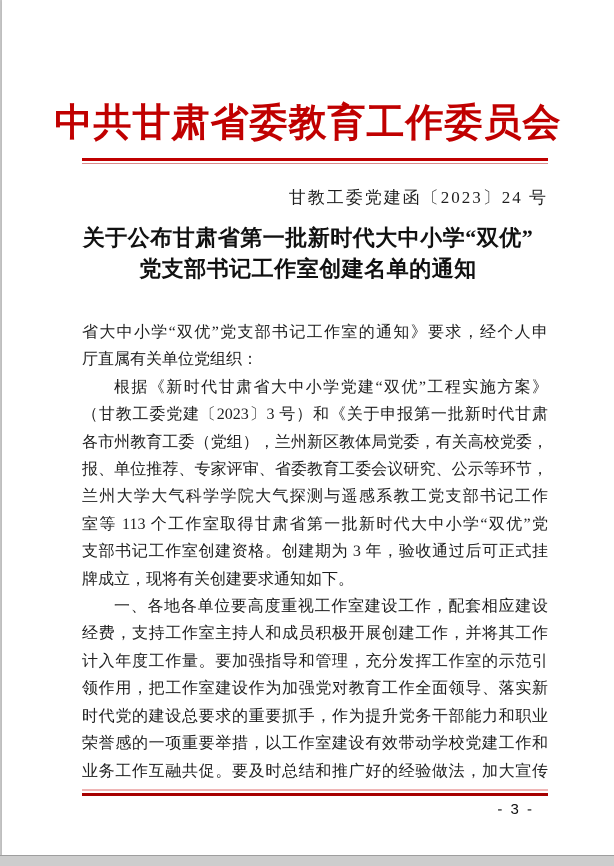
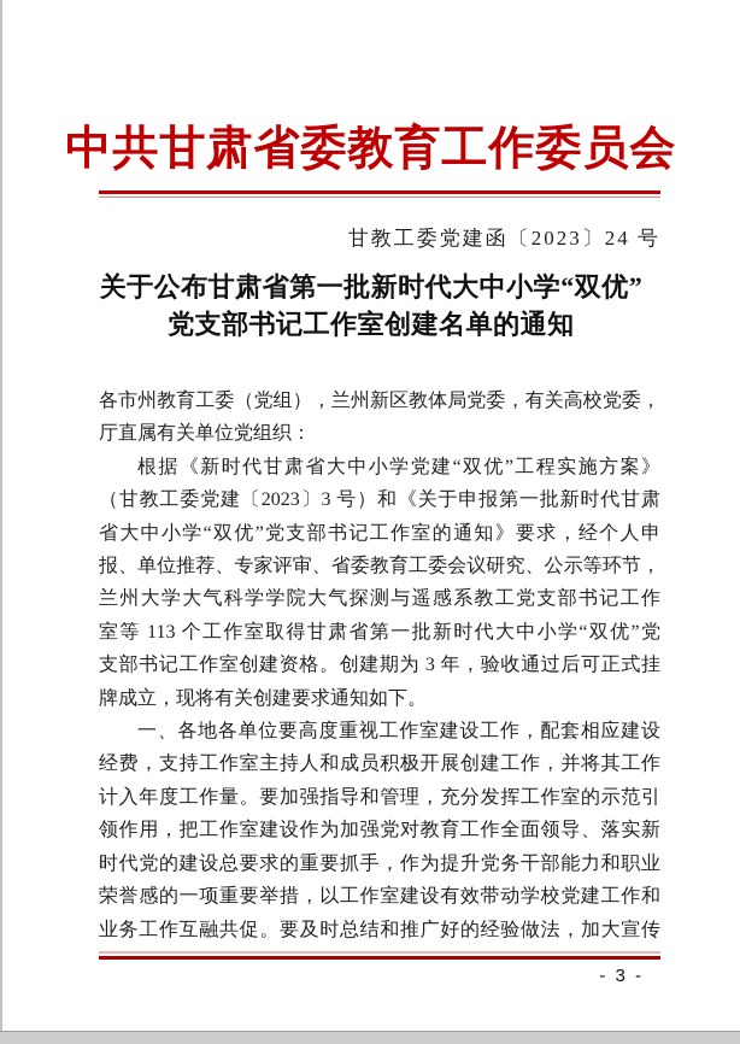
  中共甘肃省委教育工作委员会
  甘教工委党建函〔2023〕24 号
  关于公布甘肃省第一批新时代大中小学“双优”
  党支部书记工作室创建名单的通知
- 省大中小学“双优”党支部书记工作室的通知》要求，经个人申
+ 各市州教育工委（党组），兰州新区教体局党委，有关高校党委，
  厅直属有关单位党组织：
  根据《新时代甘肃省大中小学党建“双优”工程实施方案》
  （甘教工委党建〔2023〕3 号）和《关于申报第一批新时代甘肃
- 各市州教育工委（党组），兰州新区教体局党委，有关高校党委，
+ 省大中小学“双优”党支部书记工作室的通知》要求，经个人申
  报、单位推荐、专家评审、省委教育工委会议研究、公示等环节，
  兰州大学大气科学学院大气探测与遥感系教工党支部书记工作
  室等 113 个工作室取得甘肃省第一批新时代大中小学“双优”党
  支部书记工作室创建资格。创建期为 3 年，验收通过后可正式挂
  牌成立，现将有关创建要求通知如下。
  一、各地各单位要高度重视工作室建设工作，配套相应建设
  经费，支持工作室主持人和成员积极开展创建工作，并将其工作
  计入年度工作量。要加强指导和管理，充分发挥工作室的示范引
  领作用，把工作室建设作为加强党对教育工作全面领导、落实新
  时代党的建设总要求的重要抓手，作为提升党务干部能力和职业
  荣誉感的一项重要举措，以工作室建设有效带动学校党建工作和
  业务工作互融共促。要及时总结和推广好的经验做法，加大宣传
  - 3 -
